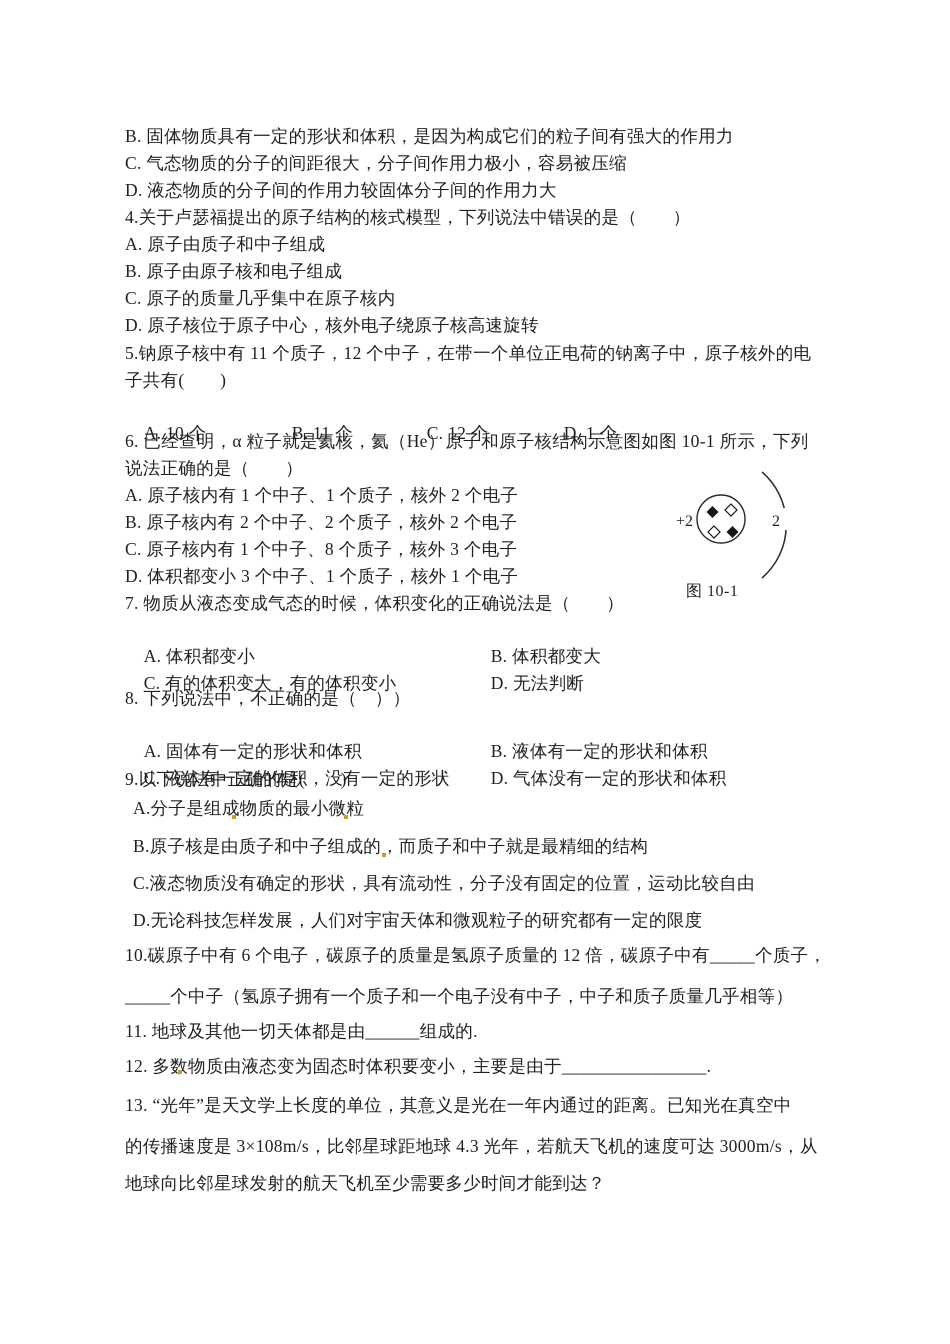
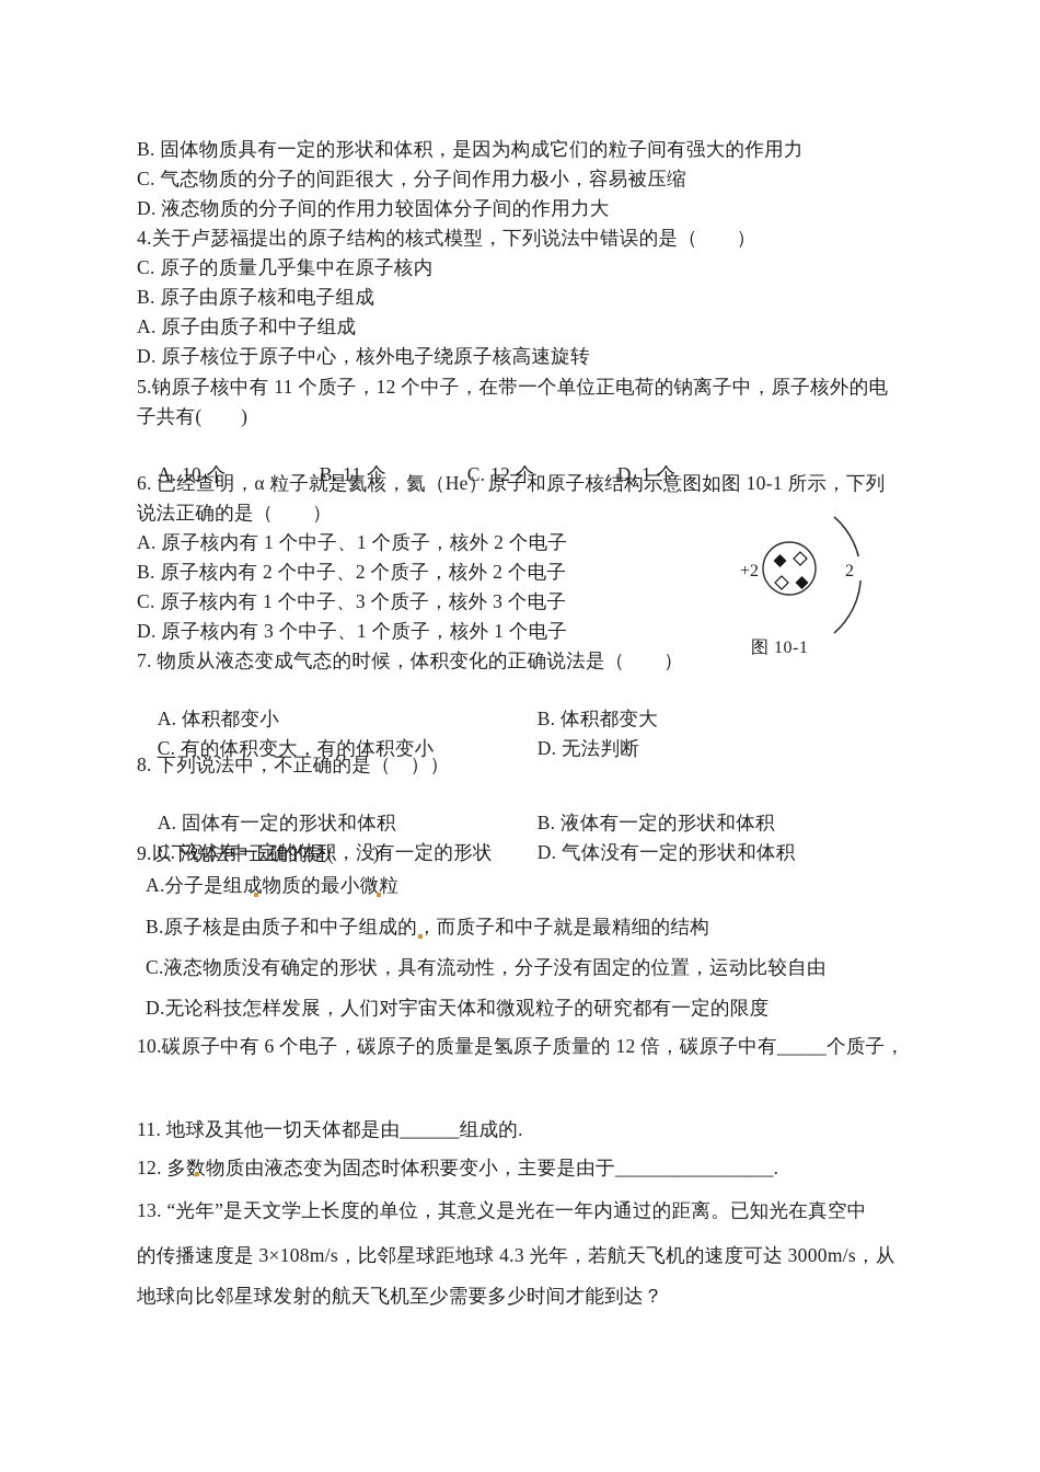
  B. 固体物质具有一定的形状和体积，是因为构成它们的粒子间有强大的作用力
  C. 气态物质的分子的间距很大，分子间作用力极小，容易被压缩
  D. 液态物质的分子间的作用力较固体分子间的作用力大
  4.关于卢瑟福提出的原子结构的核式模型，下列说法中错误的是（ ）
- A. 原子由质子和中子组成
+ C. 原子的质量几乎集中在原子核内
  B. 原子由原子核和电子组成
- C. 原子的质量几乎集中在原子核内
+ A. 原子由质子和中子组成
  D. 原子核位于原子中心，核外电子绕原子核高速旋转
  5.钠原子核中有 11 个质子，12 个中子，在带一个单位正电荷的钠离子中，原子核外的电
  子共有( )
  A. 10 个 B. 11 个 C. 12 个 D. 1 个
  6. 已经查明，α 粒子就是氦核，氦（He）原子和原子核结构示意图如图 10-1 所示，下列
  说法正确的是（ ）
  A. 原子核内有 1 个中子、1 个质子，核外 2 个电子
  B. 原子核内有 2 个中子、2 个质子，核外 2 个电子
- C. 原子核内有 1 个中子、8 个质子，核外 3 个电子
+ C. 原子核内有 1 个中子、3 个质子，核外 3 个电子
- D. 体积都变小 3 个中子、1 个质子，核外 1 个电子
+ D. 原子核内有 3 个中子、1 个质子，核外 1 个电子
  +2
  2
  图 10-1
  7. 物质从液态变成气态的时候，体积变化的正确说法是（ ）
  A. 体积都变小 B. 体积都变大
  C. 有的体积变大，有的体积变小 D. 无法判断
  8. 下列说法中，不正确的是（ ））
  A. 固体有一定的形状和体积 B. 液体有一定的形状和体积
  C. 液体有一定的体积，没有一定的形状 D. 气体没有一定的形状和体积
  9.以下说法中正确的是( )
  A.分子是组成物质的最小微粒
  B.原子核是由质子和中子组成的，而质子和中子就是最精细的结构
  C.液态物质没有确定的形状，具有流动性，分子没有固定的位置，运动比较自由
  D.无论科技怎样发展，人们对宇宙天体和微观粒子的研究都有一定的限度
  10.碳原子中有 6 个电子，碳原子的质量是氢原子质量的 12 倍，碳原子中有_____个质子，
- _____个中子（氢原子拥有一个质子和一个电子没有中子，中子和质子质量几乎相等）
  11. 地球及其他一切天体都是由______组成的.
  12. 多数物质由液态变为固态时体积要变小，主要是由于________________.
  13. “光年”是天文学上长度的单位，其意义是光在一年内通过的距离。已知光在真空中
  的传播速度是 3×108m/s，比邻星球距地球 4.3 光年，若航天飞机的速度可达 3000m/s，从
  地球向比邻星球发射的航天飞机至少需要多少时间才能到达？
